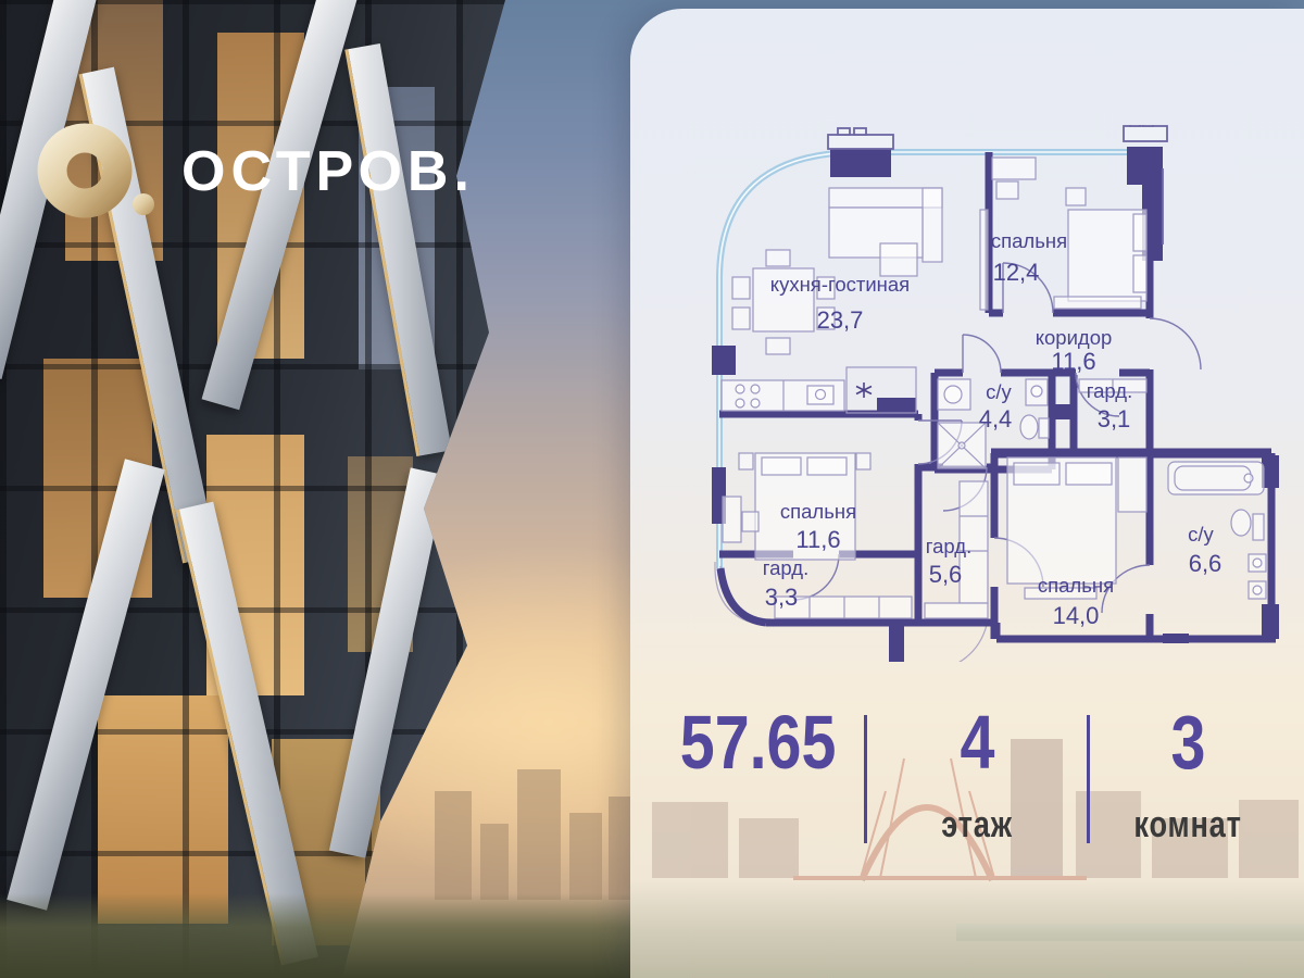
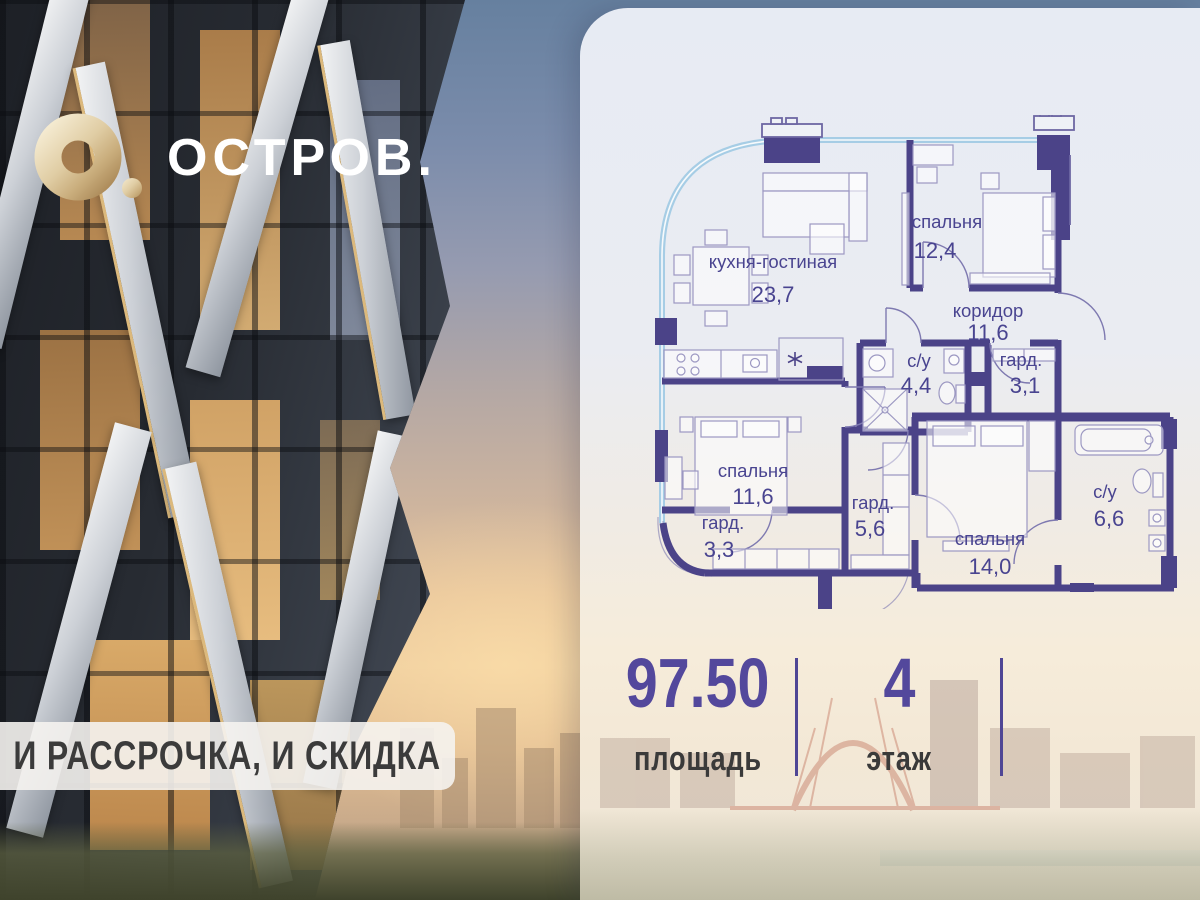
  ОСТРОВ.
+ И РАССРОЧКА, И СКИДКА
  кухня-гостиная
  23,7
  спальня
  12,4
  коридор
  11,6
  с/у
  4,4
  гард.
  3,1
  спальня
  11,6
  гард.
  3,3
  гард.
  5,6
  спальня
  14,0
  с/у
  6,6
- 57.65
+ 97.50
+ площадь
  4
  этаж
- 3
- комнат
